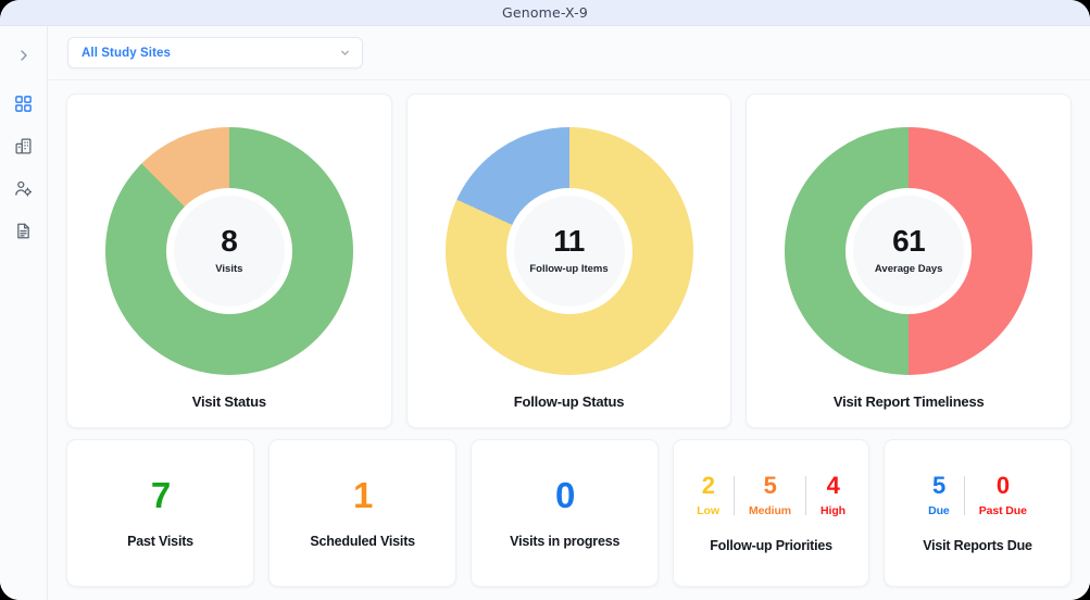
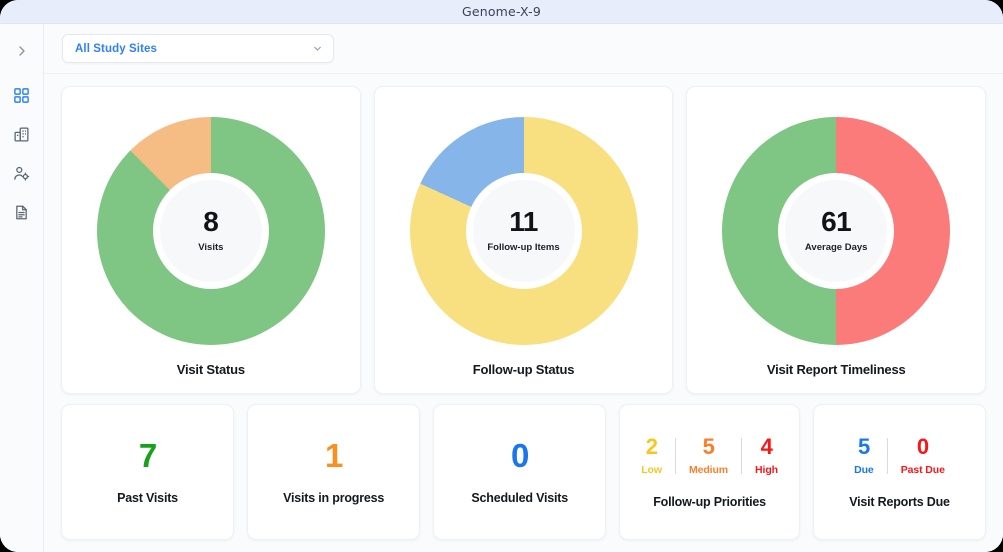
  Genome-X-9
  All Study Sites
  8
  Visits
  Visit Status
  11
  Follow-up Items
  Follow-up Status
  61
  Average Days
  Visit Report Timeliness
  7
  Past Visits
  1
- Scheduled Visits
+ Visits in progress
  0
- Visits in progress
+ Scheduled Visits
  2
  Low
  5
  Medium
  4
  High
  Follow-up Priorities
  5
  Due
  0
  Past Due
  Visit Reports Due
